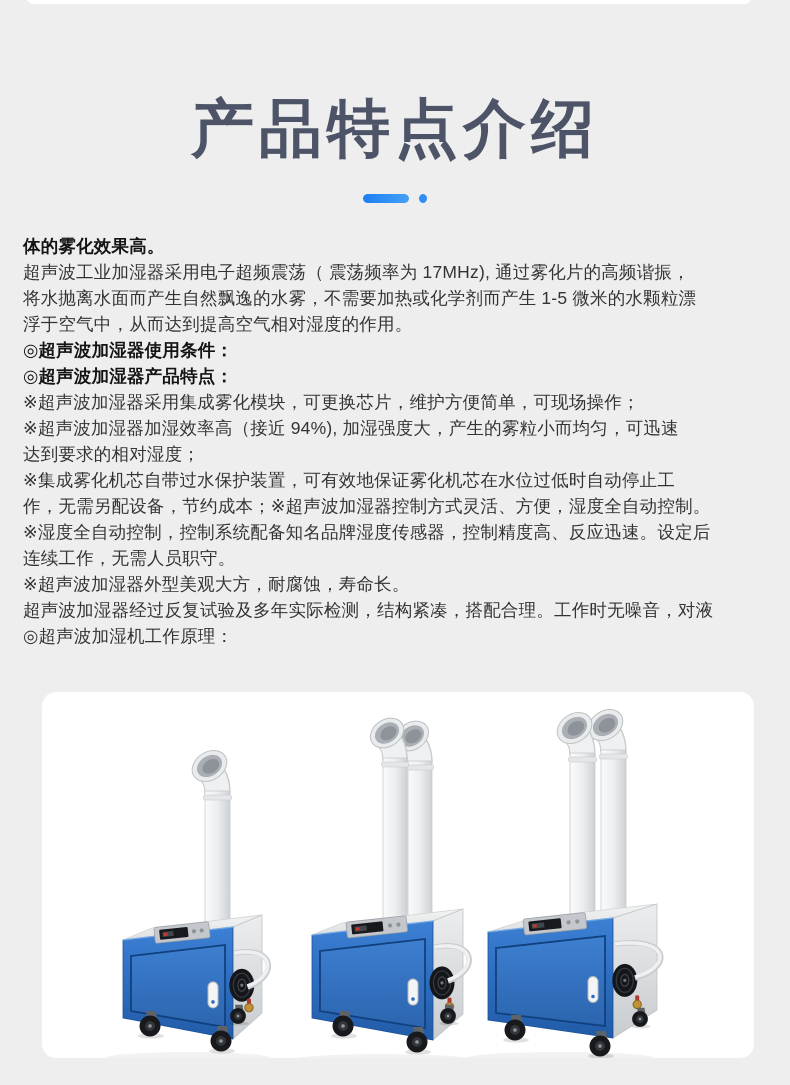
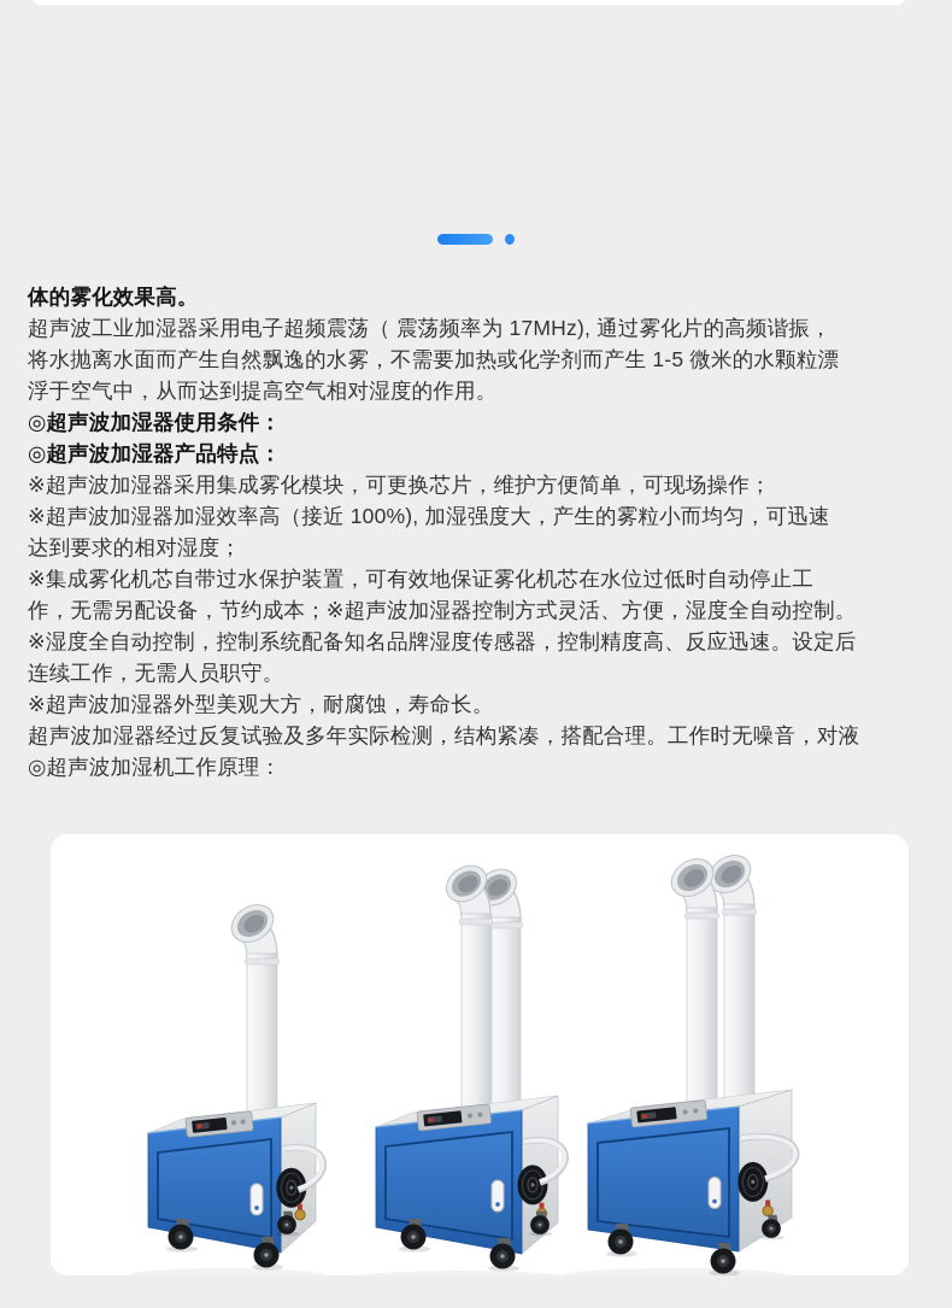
- 产品特点介绍
  体的雾化效果高。
  超声波工业加湿器采用电子超频震荡（ 震荡频率为 17MHz), 通过雾化片的高频谐振，
  将水抛离水面而产生自然飘逸的水雾，不需要加热或化学剂而产生 1-5 微米的水颗粒漂
  浮于空气中，从而达到提高空气相对湿度的作用。
  ◎超声波加湿器使用条件：
  ◎超声波加湿器产品特点：
  ※超声波加湿器采用集成雾化模块，可更换芯片，维护方便简单，可现场操作；
- ※超声波加湿器加湿效率高（接近 94%), 加湿强度大，产生的雾粒小而均匀，可迅速
+ ※超声波加湿器加湿效率高（接近 100%), 加湿强度大，产生的雾粒小而均匀，可迅速
  达到要求的相对湿度；
  ※集成雾化机芯自带过水保护装置，可有效地保证雾化机芯在水位过低时自动停止工
  作，无需另配设备，节约成本；※超声波加湿器控制方式灵活、方便，湿度全自动控制。
  ※湿度全自动控制，控制系统配备知名品牌湿度传感器，控制精度高、反应迅速。设定后
  连续工作，无需人员职守。
  ※超声波加湿器外型美观大方，耐腐蚀，寿命长。
  超声波加湿器经过反复试验及多年实际检测，结构紧凑，搭配合理。工作时无噪音，对液
  ◎超声波加湿机工作原理：
